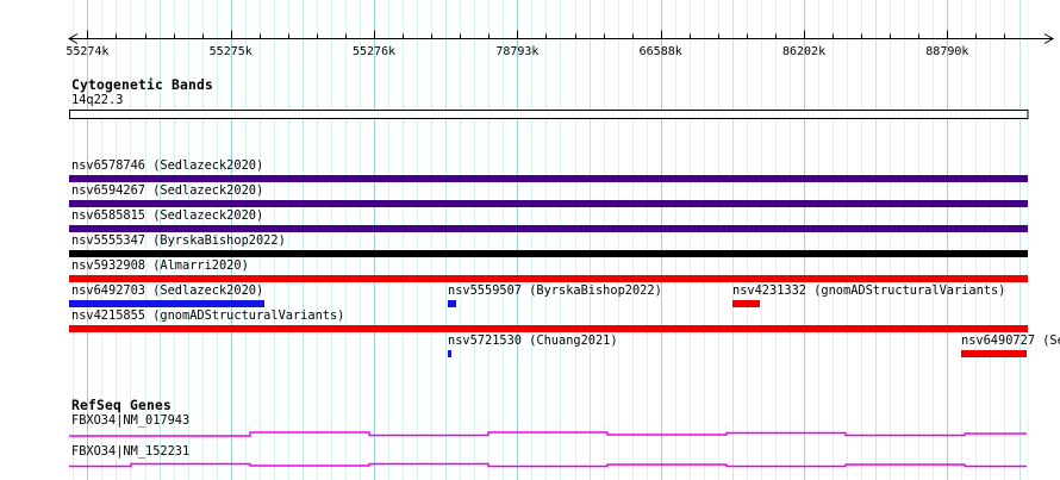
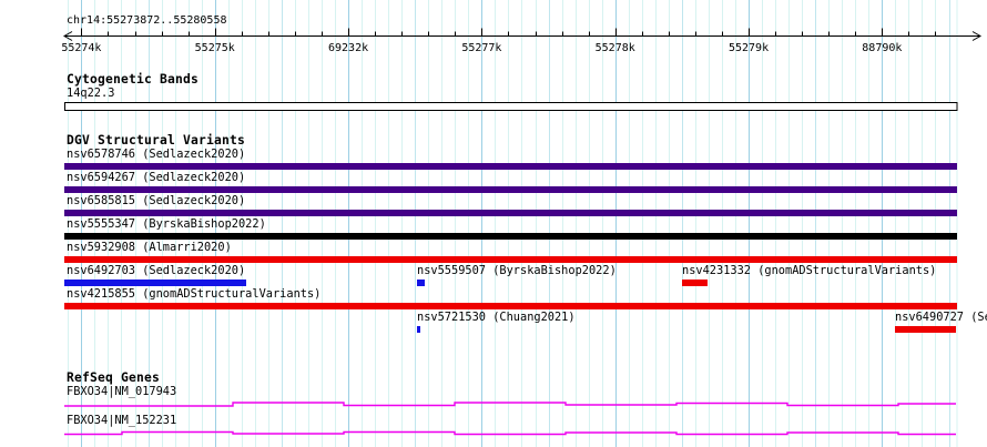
  55274k
  55275k
- 55276k
+ 69232k
- 78793k
+ 55277k
- 66588k
+ 55278k
- 86202k
+ 55279k
  88790k
+ chr14:55273872..55280558
  Cytogenetic Bands
  14q22.3
+ DGV Structural Variants
  nsv6578746 (Sedlazeck2020)
  nsv6594267 (Sedlazeck2020)
  nsv6585815 (Sedlazeck2020)
  nsv5555347 (ByrskaBishop2022)
  nsv5932908 (Almarri2020)
  nsv6492703 (Sedlazeck2020)
  nsv5559507 (ByrskaBishop2022)
  nsv4231332 (gnomADStructuralVariants)
  nsv4215855 (gnomADStructuralVariants)
  nsv5721530 (Chuang2021)
  nsv6490727 (S
  RefSeq Genes
  FBXO34|NM_017943
  FBXO34|NM_152231
